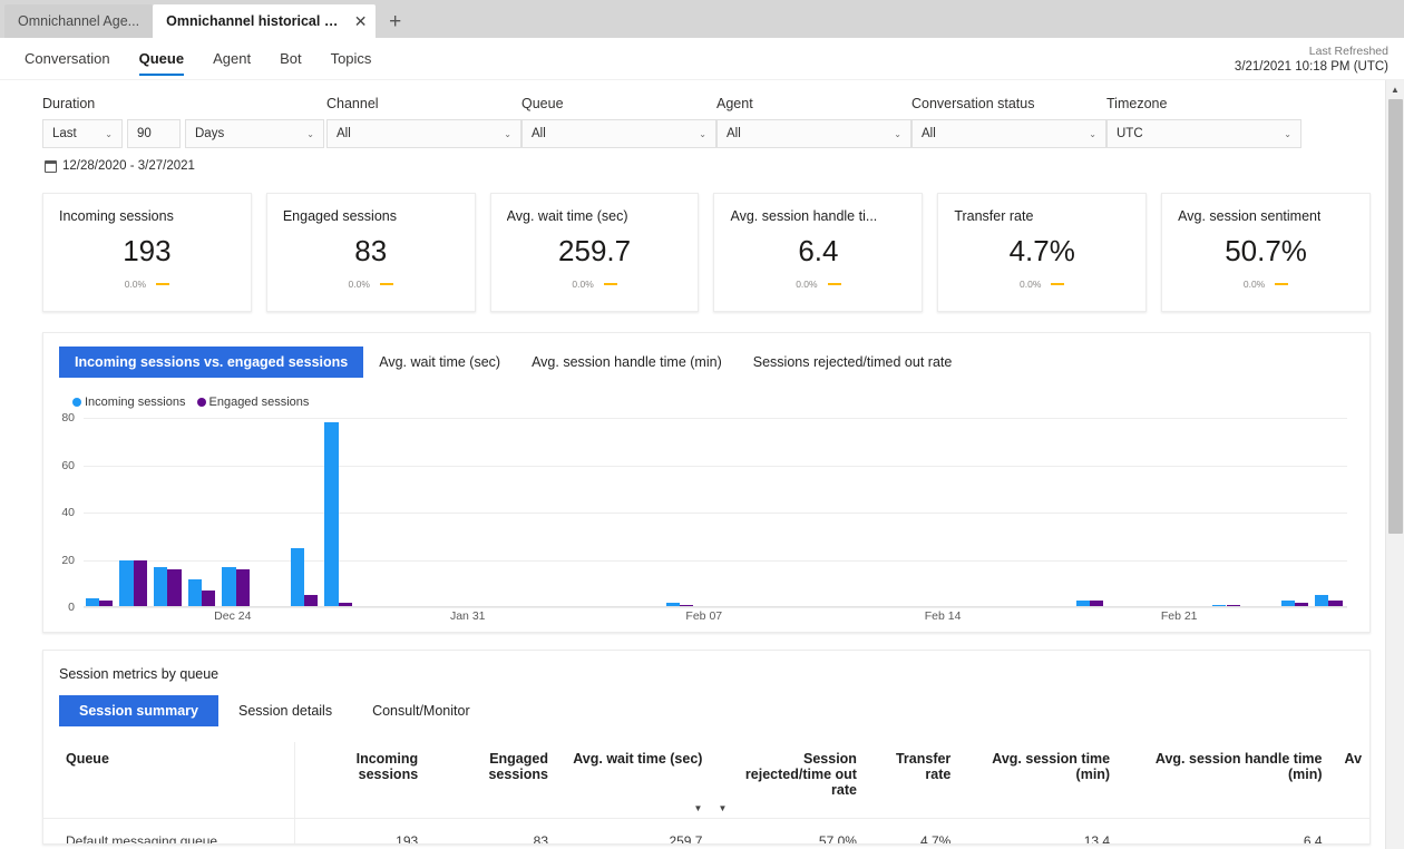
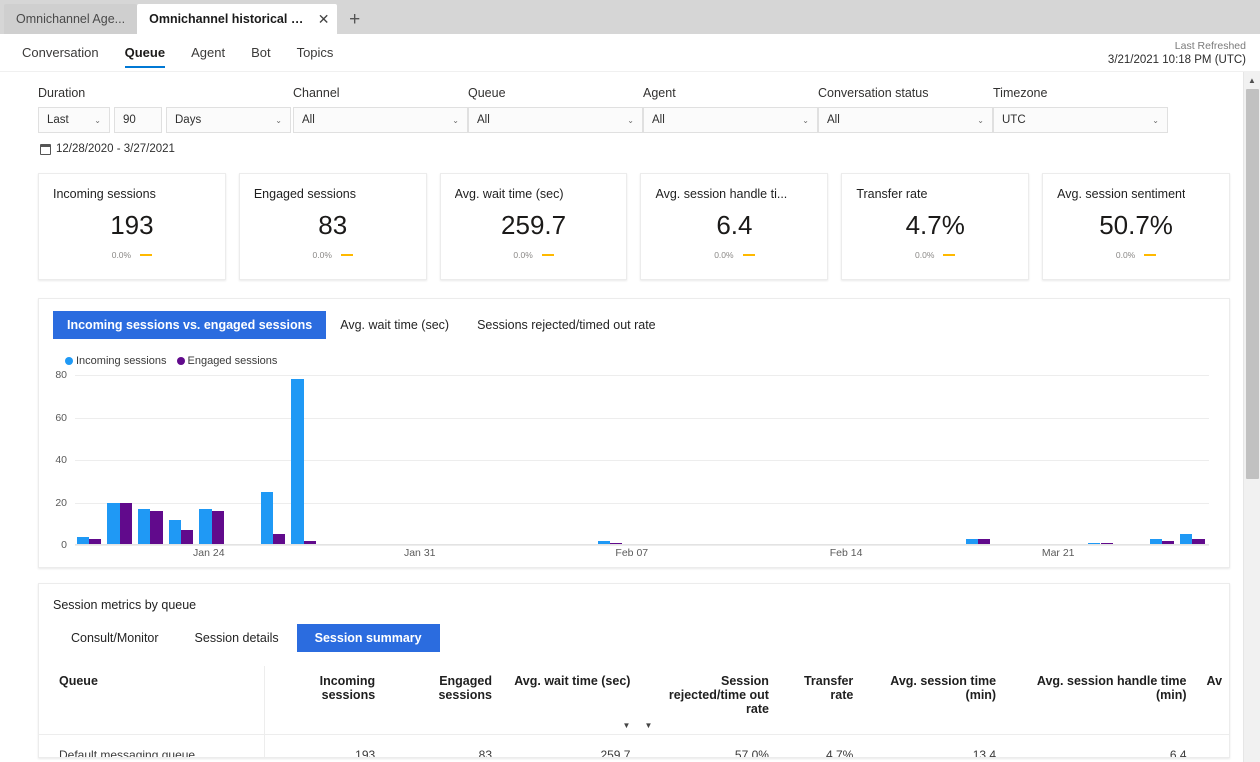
  Omnichannel Age...
  Omnichannel historical an
  ✕
  +
  Conversation
  Queue
  Agent
  Bot
  Topics
  Last Refreshed
  3/21/2021 10:18 PM (UTC)
  ▲
  Duration
  Last
  ⌄
  90
  Days
  ⌄
  12/28/2020 - 3/27/2021
  Channel
  All
  ⌄
  Queue
  All
  ⌄
  Agent
  All
  ⌄
  Conversation status
  All
  ⌄
  Timezone
  UTC
  ⌄
  Incoming sessions
  193
  0.0%
  Engaged sessions
  83
  0.0%
  Avg. wait time (sec)
  259.7
  0.0%
  Avg. session handle ti...
  6.4
  0.0%
  Transfer rate
  4.7%
  0.0%
  Avg. session sentiment
  50.7%
  0.0%
  Incoming sessions vs. engaged sessions
  Avg. wait time (sec)
- Avg. session handle time (min)
  Sessions rejected/timed out rate
  Incoming sessions
  Engaged sessions
  80
  60
  40
  20
  0
- Dec 24
+ Jan 24
  Jan 31
  Feb 07
  Feb 14
- Feb 21
+ Mar 21
  Session metrics by queue
- Session summary
+ Consult/Monitor
  Session details
- Consult/Monitor
+ Session summary
  Queue	Incoming sessions	Engaged sessions	Avg. wait time (sec)▼	Session rejected/time out rate▼	Transfer rate	Avg. session time (min)	Avg. session handle time (min)	Av
  Default messaging queue	193	83	259.7	57.0%	4.7%	13.4	6.4
